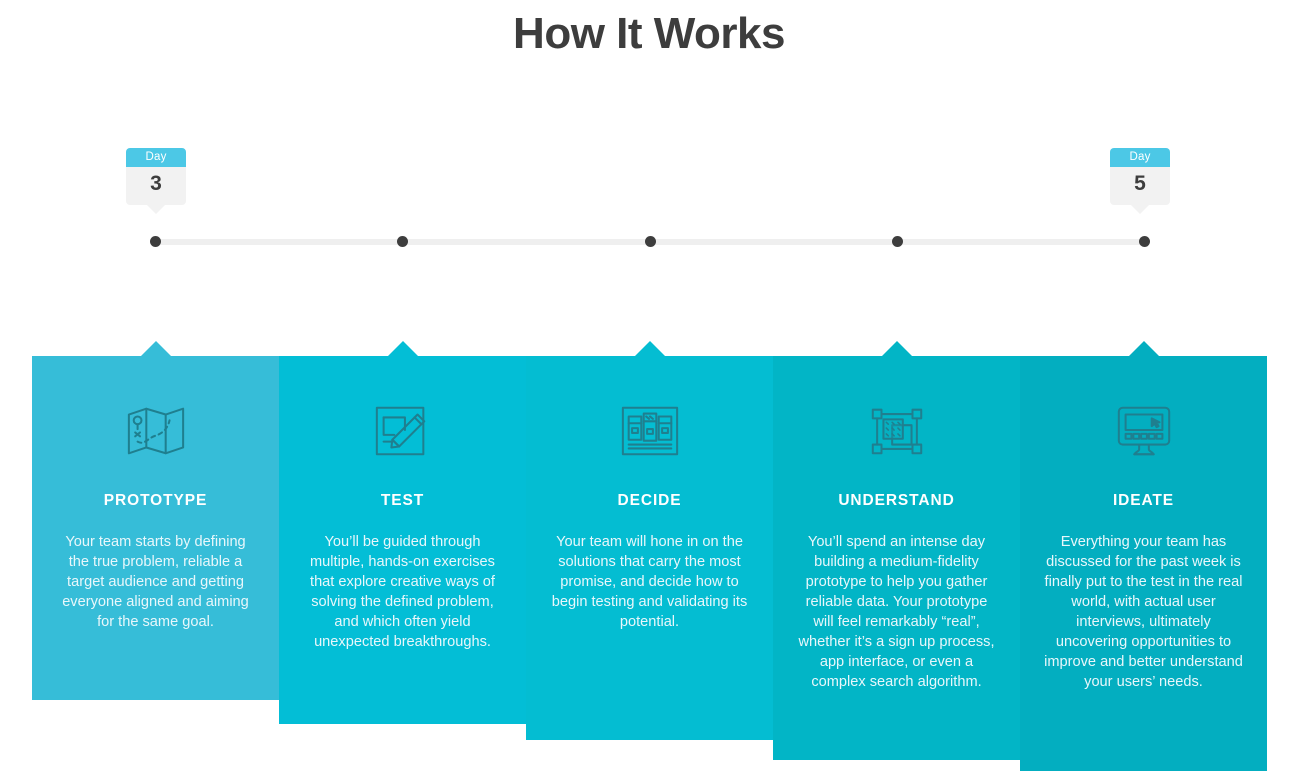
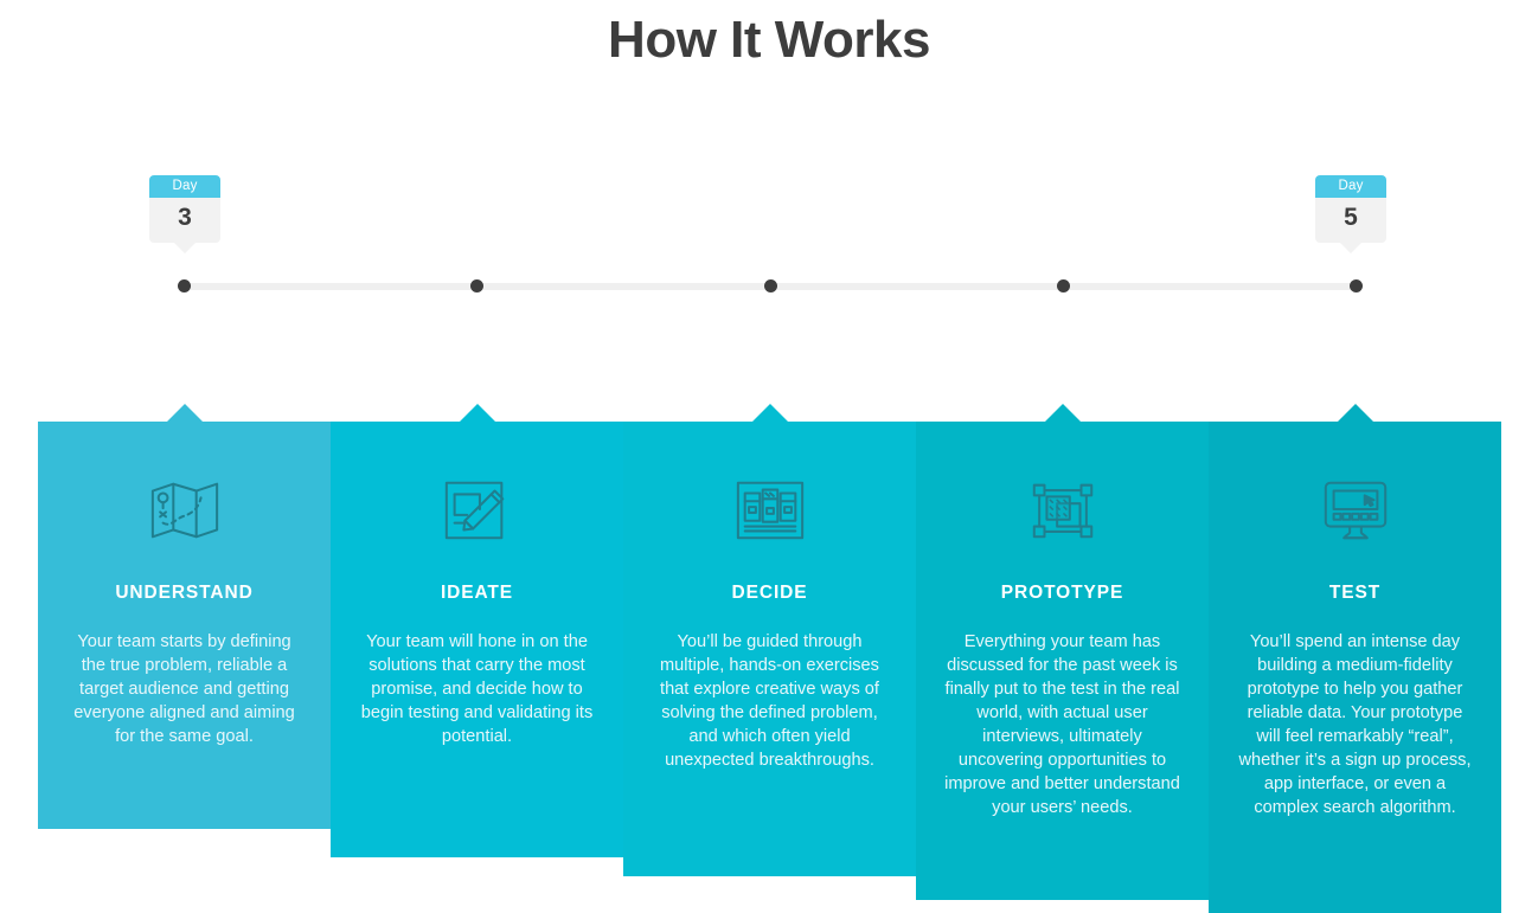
  How It Works
  Day
  3
  Day
  5
- PROTOTYPE
+ UNDERSTAND
  Your team starts by defining the true problem, reliable a target audience and getting everyone aligned and aiming for the same goal.
- TEST
+ IDEATE
- You’ll be guided through multiple, hands-on exercises that explore creative ways of solving the defined problem, and which often yield unexpected breakthroughs.
+ Your team will hone in on the solutions that carry the most promise, and decide how to begin testing and validating its potential.
  DECIDE
- Your team will hone in on the solutions that carry the most promise, and decide how to begin testing and validating its potential.
+ You’ll be guided through multiple, hands-on exercises that explore creative ways of solving the defined problem, and which often yield unexpected breakthroughs.
- UNDERSTAND
+ PROTOTYPE
- You’ll spend an intense day building a medium-fidelity prototype to help you gather reliable data. Your prototype will feel remarkably “real”, whether it’s a sign up process, app interface, or even a complex search algorithm.
+ Everything your team has discussed for the past week is finally put to the test in the real world, with actual user interviews, ultimately uncovering opportunities to improve and better understand your users’ needs.
- IDEATE
+ TEST
- Everything your team has discussed for the past week is finally put to the test in the real world, with actual user interviews, ultimately uncovering opportunities to improve and better understand your users’ needs.
+ You’ll spend an intense day building a medium-fidelity prototype to help you gather reliable data. Your prototype will feel remarkably “real”, whether it’s a sign up process, app interface, or even a complex search algorithm.
